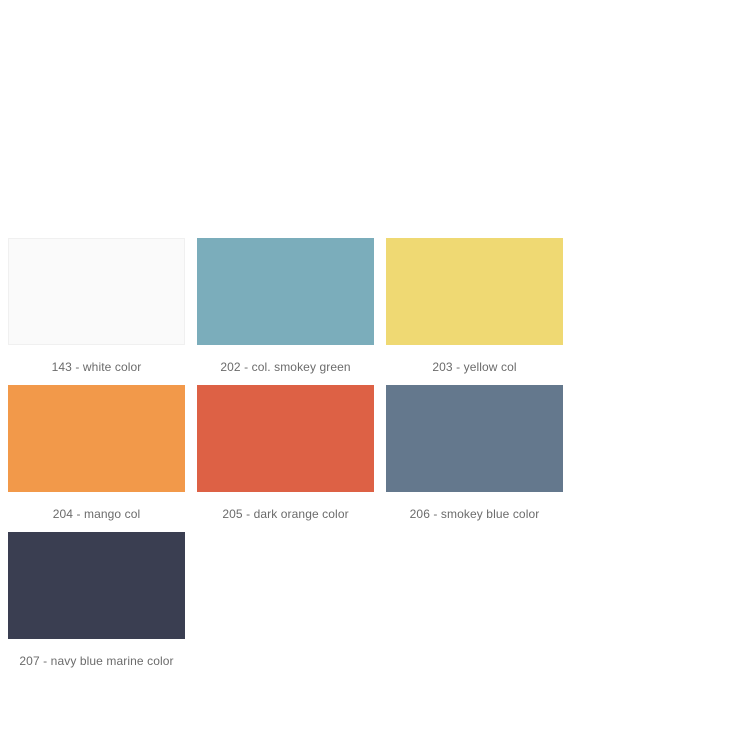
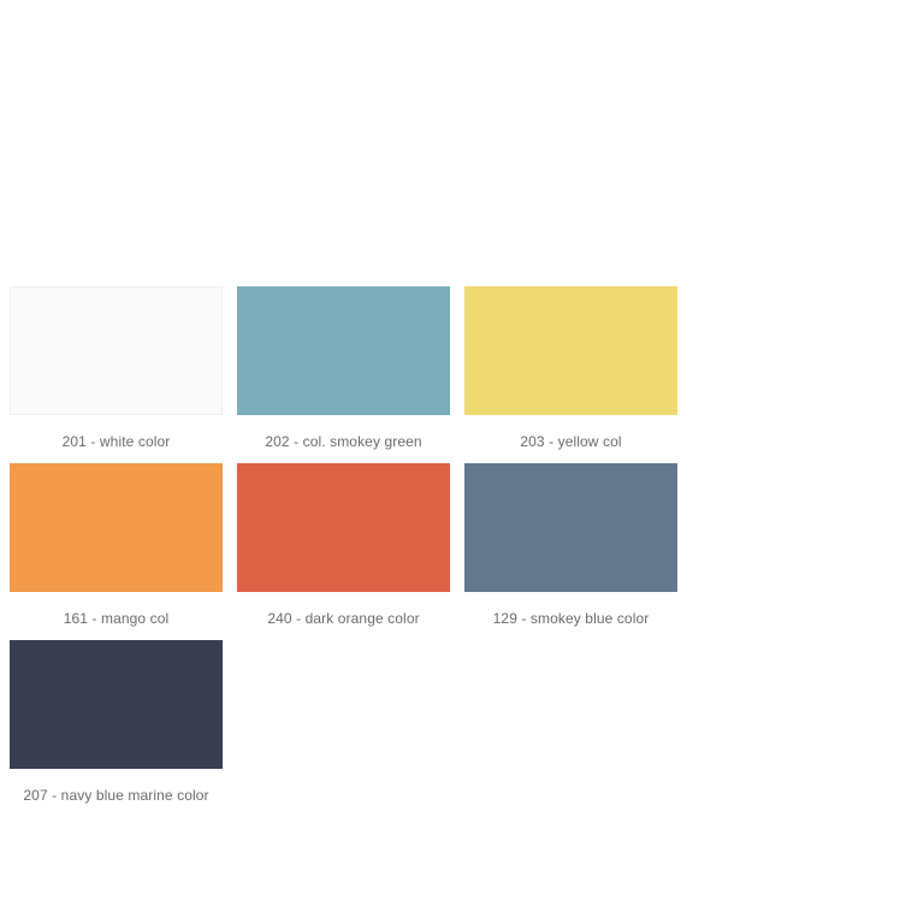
- 143 - white color
+ 201 - white color
  202 - col. smokey green
  203 - yellow col
- 204 - mango col
+ 161 - mango col
- 205 - dark orange color
+ 240 - dark orange color
- 206 - smokey blue color
+ 129 - smokey blue color
  207 - navy blue marine color
